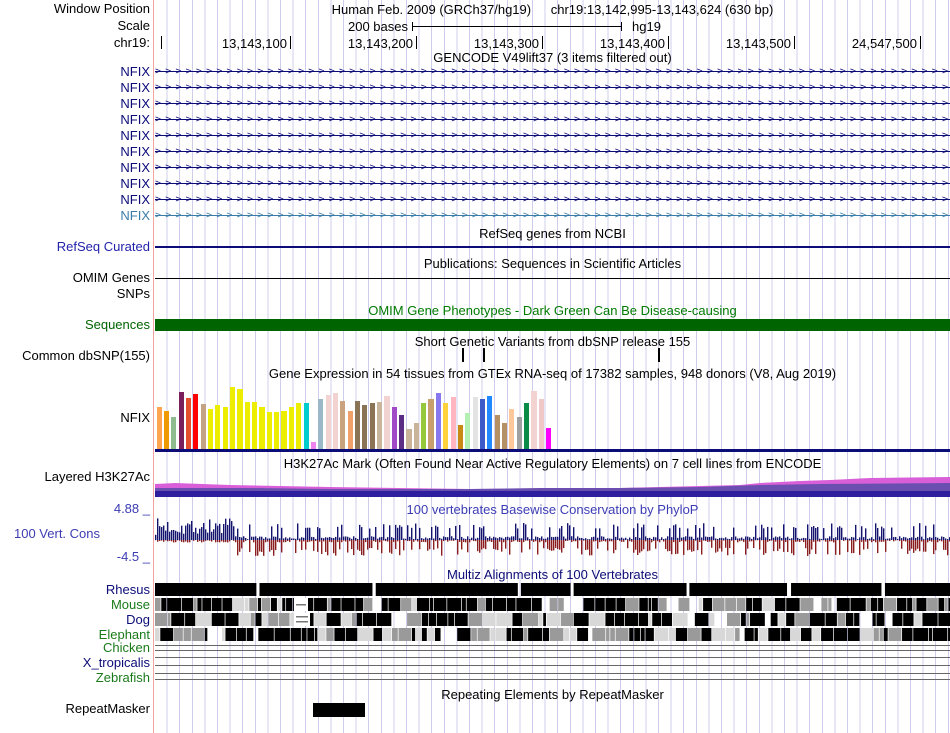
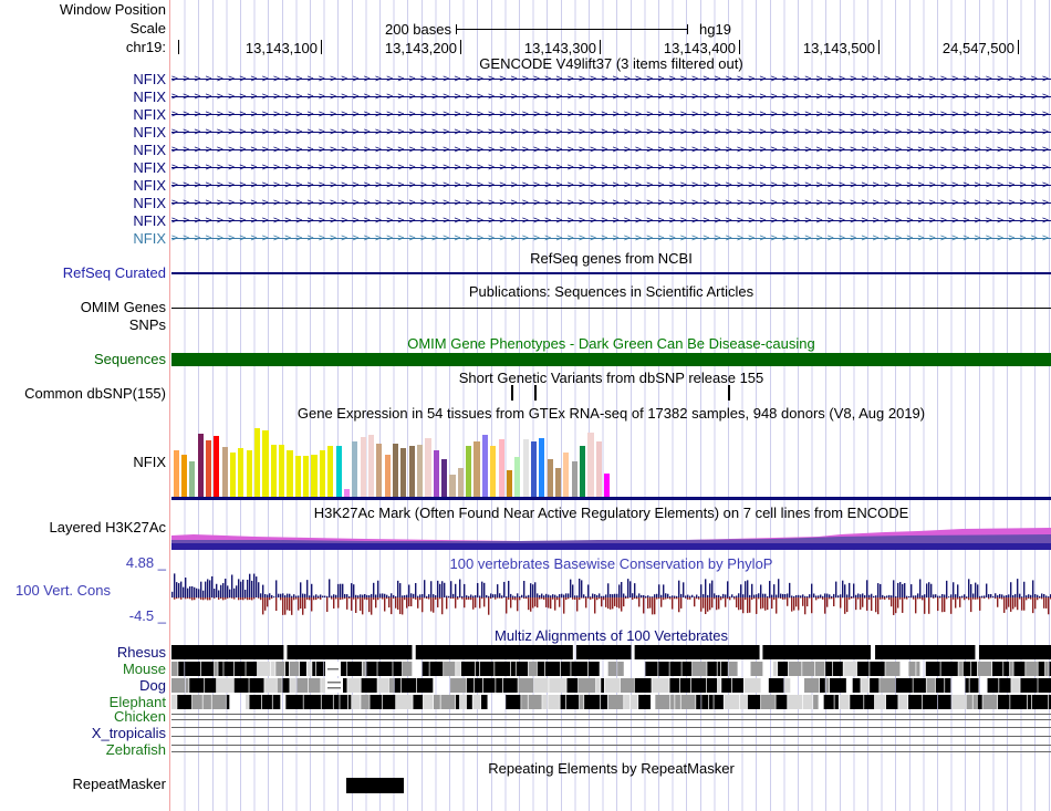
- Human Feb. 2009 (GRCh37/hg19) chr19:13,142,995-13,143,624 (630 bp)
  200 bases
  hg19
  13,143,100
  13,143,200
  13,143,300
  13,143,400
  13,143,500
  24,547,500
  Window Position
  Scale
  chr19:
  RefSeq Curated
  OMIM Genes
  SNPs
  Sequences
  Common dbSNP(155)
  NFIX
  Layered H3K27Ac
  4.88 _
  100 Vert. Cons
  -4.5 _
  RepeatMasker
  NFIX
  NFIX
  NFIX
  NFIX
  NFIX
  NFIX
  NFIX
  NFIX
  NFIX
  NFIX
  Rhesus
  Mouse
  Dog
  Elephant
  Chicken
  X_tropicalis
  Zebrafish
  GENCODE V49lift37 (3 items filtered out)
  RefSeq genes from NCBI
  Publications: Sequences in Scientific Articles
  OMIM Gene Phenotypes - Dark Green Can Be Disease-causing
  Short Genetic Variants from dbSNP release 155
  Gene Expression in 54 tissues from GTEx RNA-seq of 17382 samples, 948 donors (V8, Aug 2019)
  H3K27Ac Mark (Often Found Near Active Regulatory Elements) on 7 cell lines from ENCODE
  100 vertebrates Basewise Conservation by PhyloP
  Multiz Alignments of 100 Vertebrates
  Repeating Elements by RepeatMasker
  >>>>>>>>>>>>>>>>>>>>>>>>>>>>>>>>>>>>>>>>>>>>>>>>>>>>>>>>>>>>>>>>>>>>>>>>>>>>>>
  >>>>>>>>>>>>>>>>>>>>>>>>>>>>>>>>>>>>>>>>>>>>>>>>>>>>>>>>>>>>>>>>>>>>>>>>>>>>>>
  >>>>>>>>>>>>>>>>>>>>>>>>>>>>>>>>>>>>>>>>>>>>>>>>>>>>>>>>>>>>>>>>>>>>>>>>>>>>>>
  >>>>>>>>>>>>>>>>>>>>>>>>>>>>>>>>>>>>>>>>>>>>>>>>>>>>>>>>>>>>>>>>>>>>>>>>>>>>>>
  >>>>>>>>>>>>>>>>>>>>>>>>>>>>>>>>>>>>>>>>>>>>>>>>>>>>>>>>>>>>>>>>>>>>>>>>>>>>>>
  >>>>>>>>>>>>>>>>>>>>>>>>>>>>>>>>>>>>>>>>>>>>>>>>>>>>>>>>>>>>>>>>>>>>>>>>>>>>>>
  >>>>>>>>>>>>>>>>>>>>>>>>>>>>>>>>>>>>>>>>>>>>>>>>>>>>>>>>>>>>>>>>>>>>>>>>>>>>>>
  >>>>>>>>>>>>>>>>>>>>>>>>>>>>>>>>>>>>>>>>>>>>>>>>>>>>>>>>>>>>>>>>>>>>>>>>>>>>>>
  >>>>>>>>>>>>>>>>>>>>>>>>>>>>>>>>>>>>>>>>>>>>>>>>>>>>>>>>>>>>>>>>>>>>>>>>>>>>>>
  >>>>>>>>>>>>>>>>>>>>>>>>>>>>>>>>>>>>>>>>>>>>>>>>>>>>>>>>>>>>>>>>>>>>>>>>>>>>>>
